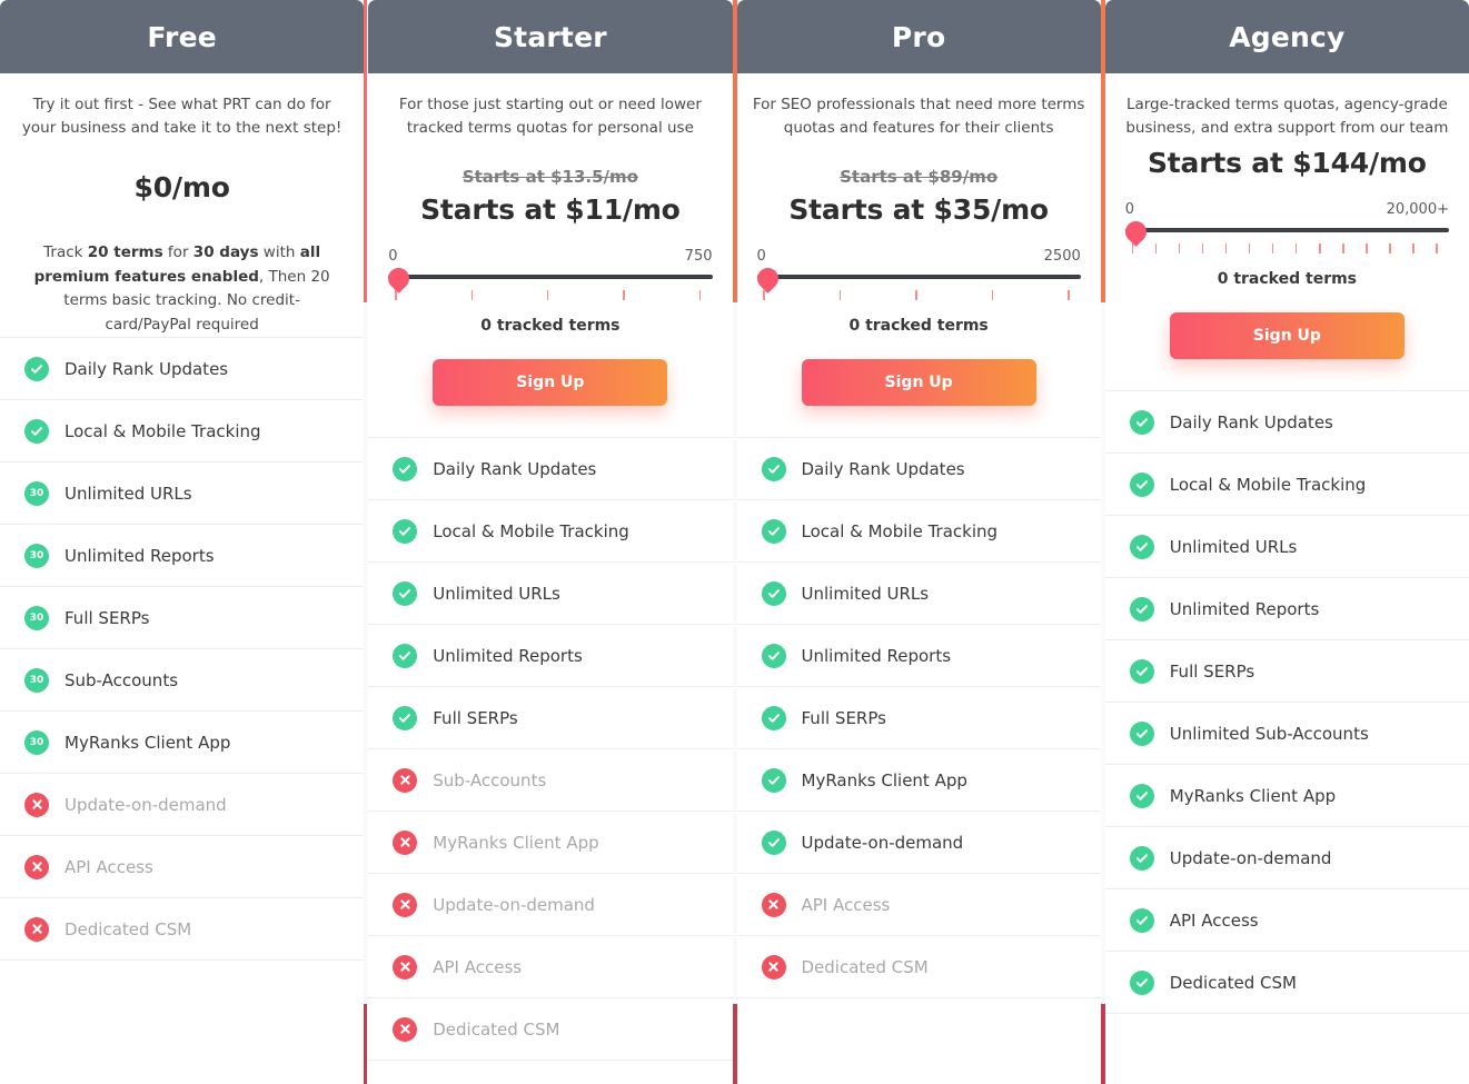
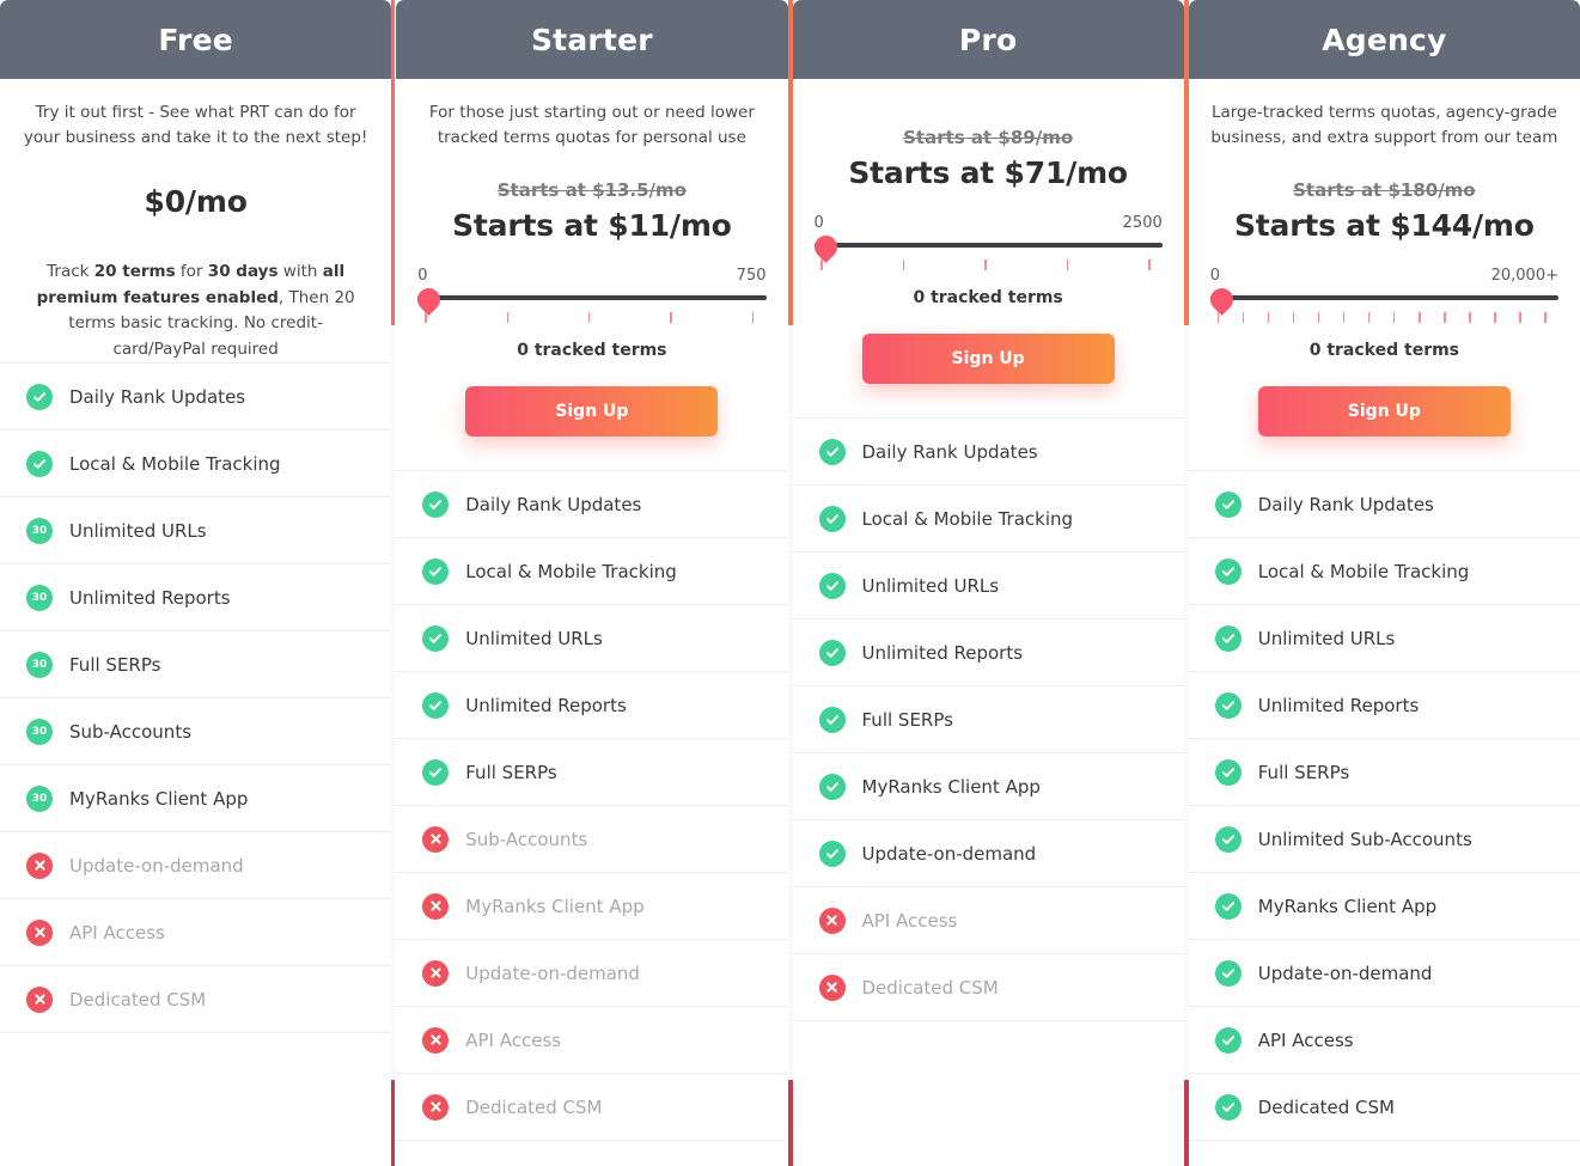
  Free
  Try it out first - See what PRT can do for your business and take it to the next step!
  $0/mo
  Track 20 terms for 30 days with all premium features enabled, Then 20 terms basic tracking. No credit-card/PayPal required
  Daily Rank Updates
  Local & Mobile Tracking
  30
  Unlimited URLs
  30
  Unlimited Reports
  30
  Full SERPs
  30
  Sub-Accounts
  30
  MyRanks Client App
  Update-on-demand
  API Access
  Dedicated CSM
  Starter
  For those just starting out or need lower tracked terms quotas for personal use
  Starts at $13.5/mo
  Starts at $11/mo
  0
  750
  0 tracked terms
  Sign Up
  Daily Rank Updates
  Local & Mobile Tracking
  Unlimited URLs
  Unlimited Reports
  Full SERPs
  Sub-Accounts
  MyRanks Client App
  Update-on-demand
  API Access
  Dedicated CSM
  Pro
- For SEO professionals that need more terms quotas and features for their clients
  Starts at $89/mo
- Starts at $35/mo
+ Starts at $71/mo
  0
  2500
  0 tracked terms
  Sign Up
  Daily Rank Updates
  Local & Mobile Tracking
  Unlimited URLs
  Unlimited Reports
  Full SERPs
  MyRanks Client App
  Update-on-demand
  API Access
  Dedicated CSM
  Agency
  Large-tracked terms quotas, agency-grade business, and extra support from our team
+ Starts at $180/mo
  Starts at $144/mo
  0
  20,000+
  0 tracked terms
  Sign Up
  Daily Rank Updates
  Local & Mobile Tracking
  Unlimited URLs
  Unlimited Reports
  Full SERPs
  Unlimited Sub-Accounts
  MyRanks Client App
  Update-on-demand
  API Access
  Dedicated CSM
